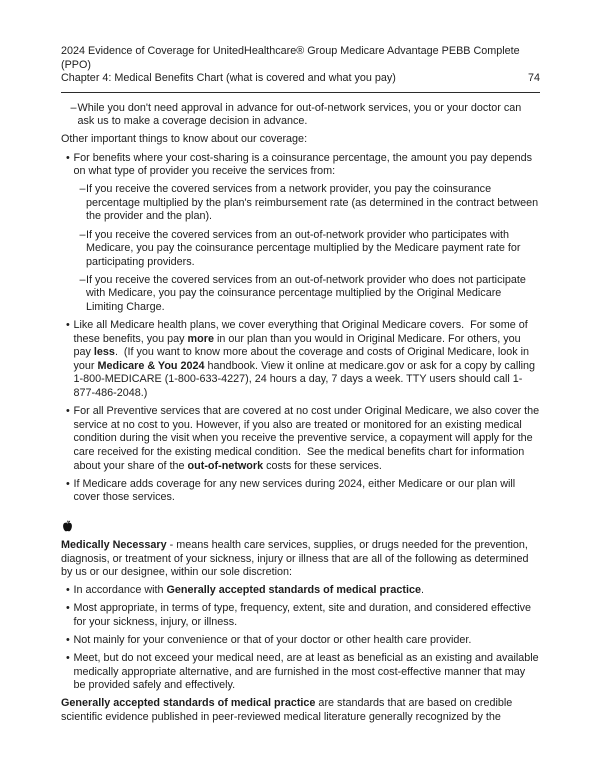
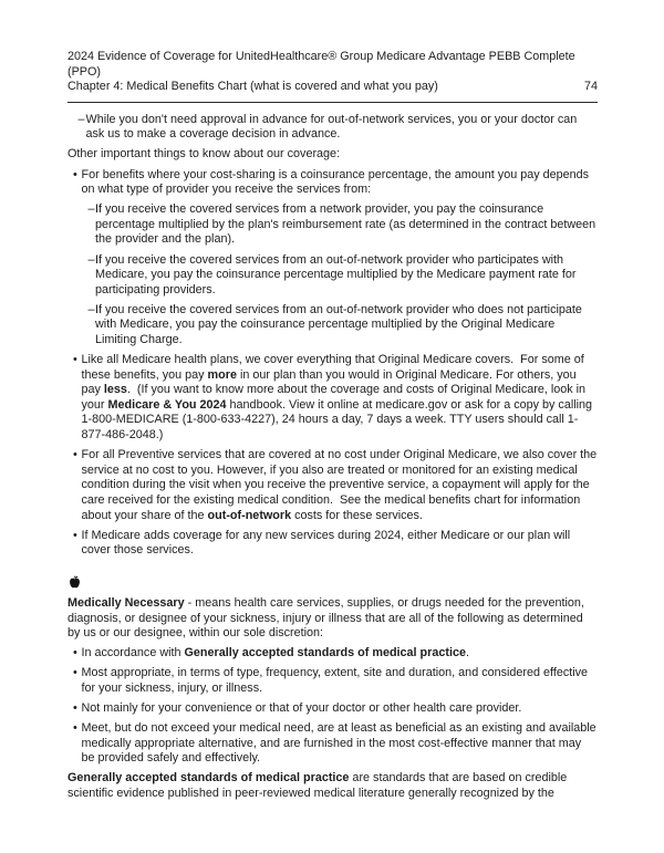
  2024 Evidence of Coverage for UnitedHealthcare® Group Medicare Advantage PEBB Complete
  (PPO)
  Chapter 4: Medical Benefits Chart (what is covered and what you pay)
  74
  –
  While you don't need approval in advance for out-of-network services, you or your doctor can ask us to make a coverage decision in advance.
  Other important things to know about our coverage:
  •
  For benefits where your cost-sharing is a coinsurance percentage, the amount you pay depends on what type of provider you receive the services from:
  –
  If you receive the covered services from a network provider, you pay the coinsurance percentage multiplied by the plan's reimbursement rate (as determined in the contract between the provider and the plan).
  –
  If you receive the covered services from an out-of-network provider who participates with Medicare, you pay the coinsurance percentage multiplied by the Medicare payment rate for participating providers.
  –
  If you receive the covered services from an out-of-network provider who does not participate with Medicare, you pay the coinsurance percentage multiplied by the Original Medicare Limiting Charge.
  •
  Like all Medicare health plans, we cover everything that Original Medicare covers. For some of these benefits, you pay more in our plan than you would in Original Medicare. For others, you pay less. (If you want to know more about the coverage and costs of Original Medicare, look in your Medicare & You 2024 handbook. View it online at medicare.gov or ask for a copy by calling 1-800-MEDICARE (1-800-633-4227), 24 hours a day, 7 days a week. TTY users should call 1-877-486-2048.)
  •
  For all Preventive services that are covered at no cost under Original Medicare, we also cover the service at no cost to you. However, if you also are treated or monitored for an existing medical condition during the visit when you receive the preventive service, a copayment will apply for the care received for the existing medical condition. See the medical benefits chart for information about your share of the out-of-network costs for these services.
  •
  If Medicare adds coverage for any new services during 2024, either Medicare or our plan will cover those services.
- Medically Necessary - means health care services, supplies, or drugs needed for the prevention, diagnosis, or treatment of your sickness, injury or illness that are all of the following as determined by us or our designee, within our sole discretion:
+ Medically Necessary - means health care services, supplies, or drugs needed for the prevention, diagnosis, or designee of your sickness, injury or illness that are all of the following as determined by us or our designee, within our sole discretion:
  •
  In accordance with Generally accepted standards of medical practice.
  •
  Most appropriate, in terms of type, frequency, extent, site and duration, and considered effective for your sickness, injury, or illness.
  •
  Not mainly for your convenience or that of your doctor or other health care provider.
  •
  Meet, but do not exceed your medical need, are at least as beneficial as an existing and available medically appropriate alternative, and are furnished in the most cost-effective manner that may be provided safely and effectively.
  Generally accepted standards of medical practice are standards that are based on credible scientific evidence published in peer-reviewed medical literature generally recognized by the
